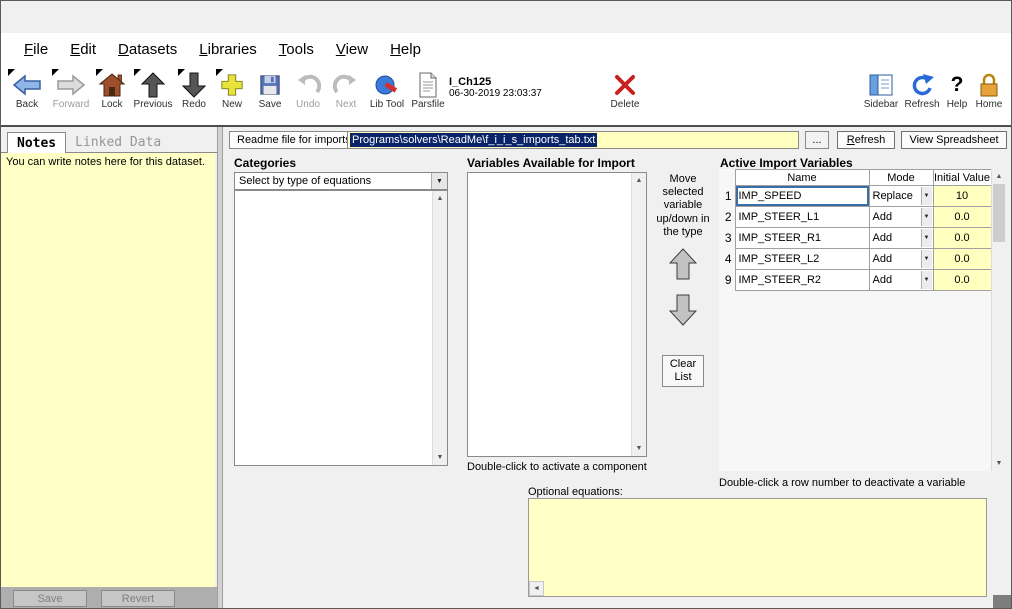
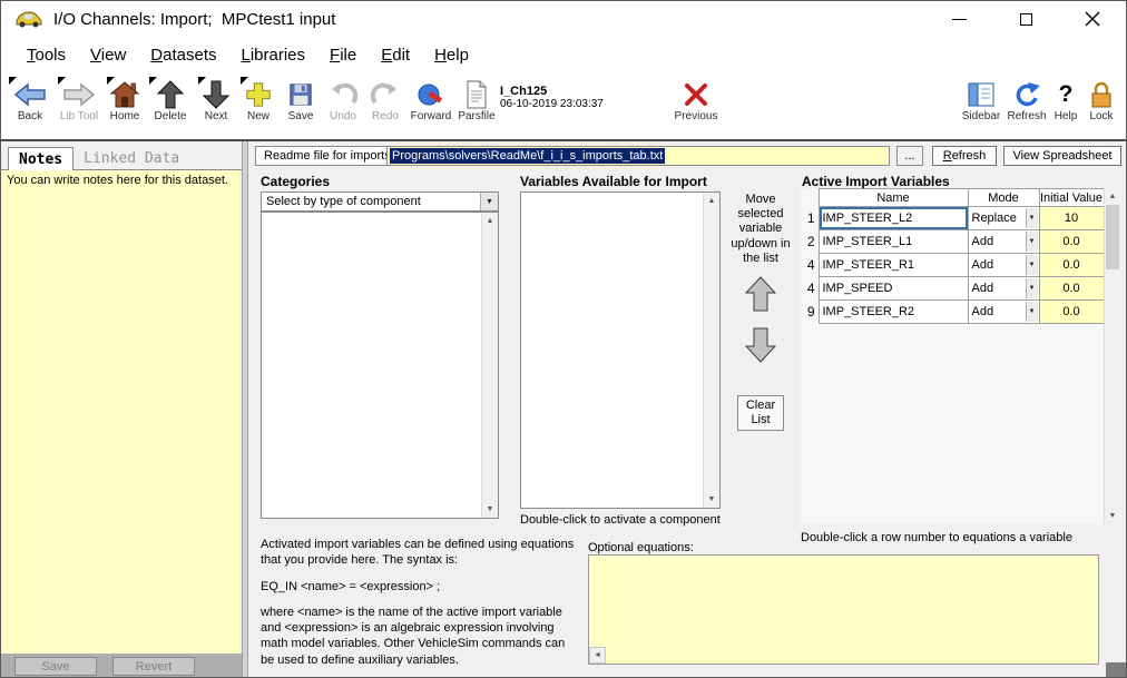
+ I/O Channels: Import; MPCtest1 input
- File
+ Tools
- Edit
+ View
  Datasets
  Libraries
- Tools
+ File
- View
+ Edit
  Help
  Back
- Forward
+ Lib Tool
- Lock
+ Home
- Previous
+ Delete
- Redo
+ Next
  New
  Save
  Undo
- Next
+ Redo
- Lib Tool
+ Forward
  Parsfile
  I_Ch125
- 06-30-2019 23:03:37
+ 06-10-2019 23:03:37
- Delete
+ Previous
  Sidebar
  Refresh
  ?
  Help
- Home
+ Lock
  Notes
  Linked Data
  You can write notes here for this dataset.
  Save
  Revert
  Readme file for import
  Programs\solvers\ReadMe\f_i_i_s_imports_tab.txt
  ...
  Refresh
  View Spreadsheet
  Categories
- Select by type of equations
+ Select by type of component
  Variables Available for Import
  Double-click to activate a component
- Move selected variable up/down in the type
+ Move selected variable up/down in the list
  Clear List
  Active Import Variables
  	Name	Mode	Initial Value
- 1	IMP_SPEED	Replace	10
+ 1	IMP_STEER_L2	Replace	10
  2	IMP_STEER_L1	Add	0.0
- 3	IMP_STEER_R1	Add	0.0
+ 4	IMP_STEER_R1	Add	0.0
- 4	IMP_STEER_L2	Add	0.0
+ 4	IMP_SPEED	Add	0.0
  9	IMP_STEER_R2	Add	0.0
- Double-click a row number to deactivate a variable
+ Double-click a row number to equations a variable
+ Activated import variables can be defined using equations that you provide here. The syntax is:
+ EQ_IN <name> = <expression> ;
+ where <name> is the name of the active import variable and <expression> is an algebraic expression involving math model variables. Other VehicleSim commands can be used to define auxiliary variables.
  Optional equations:
